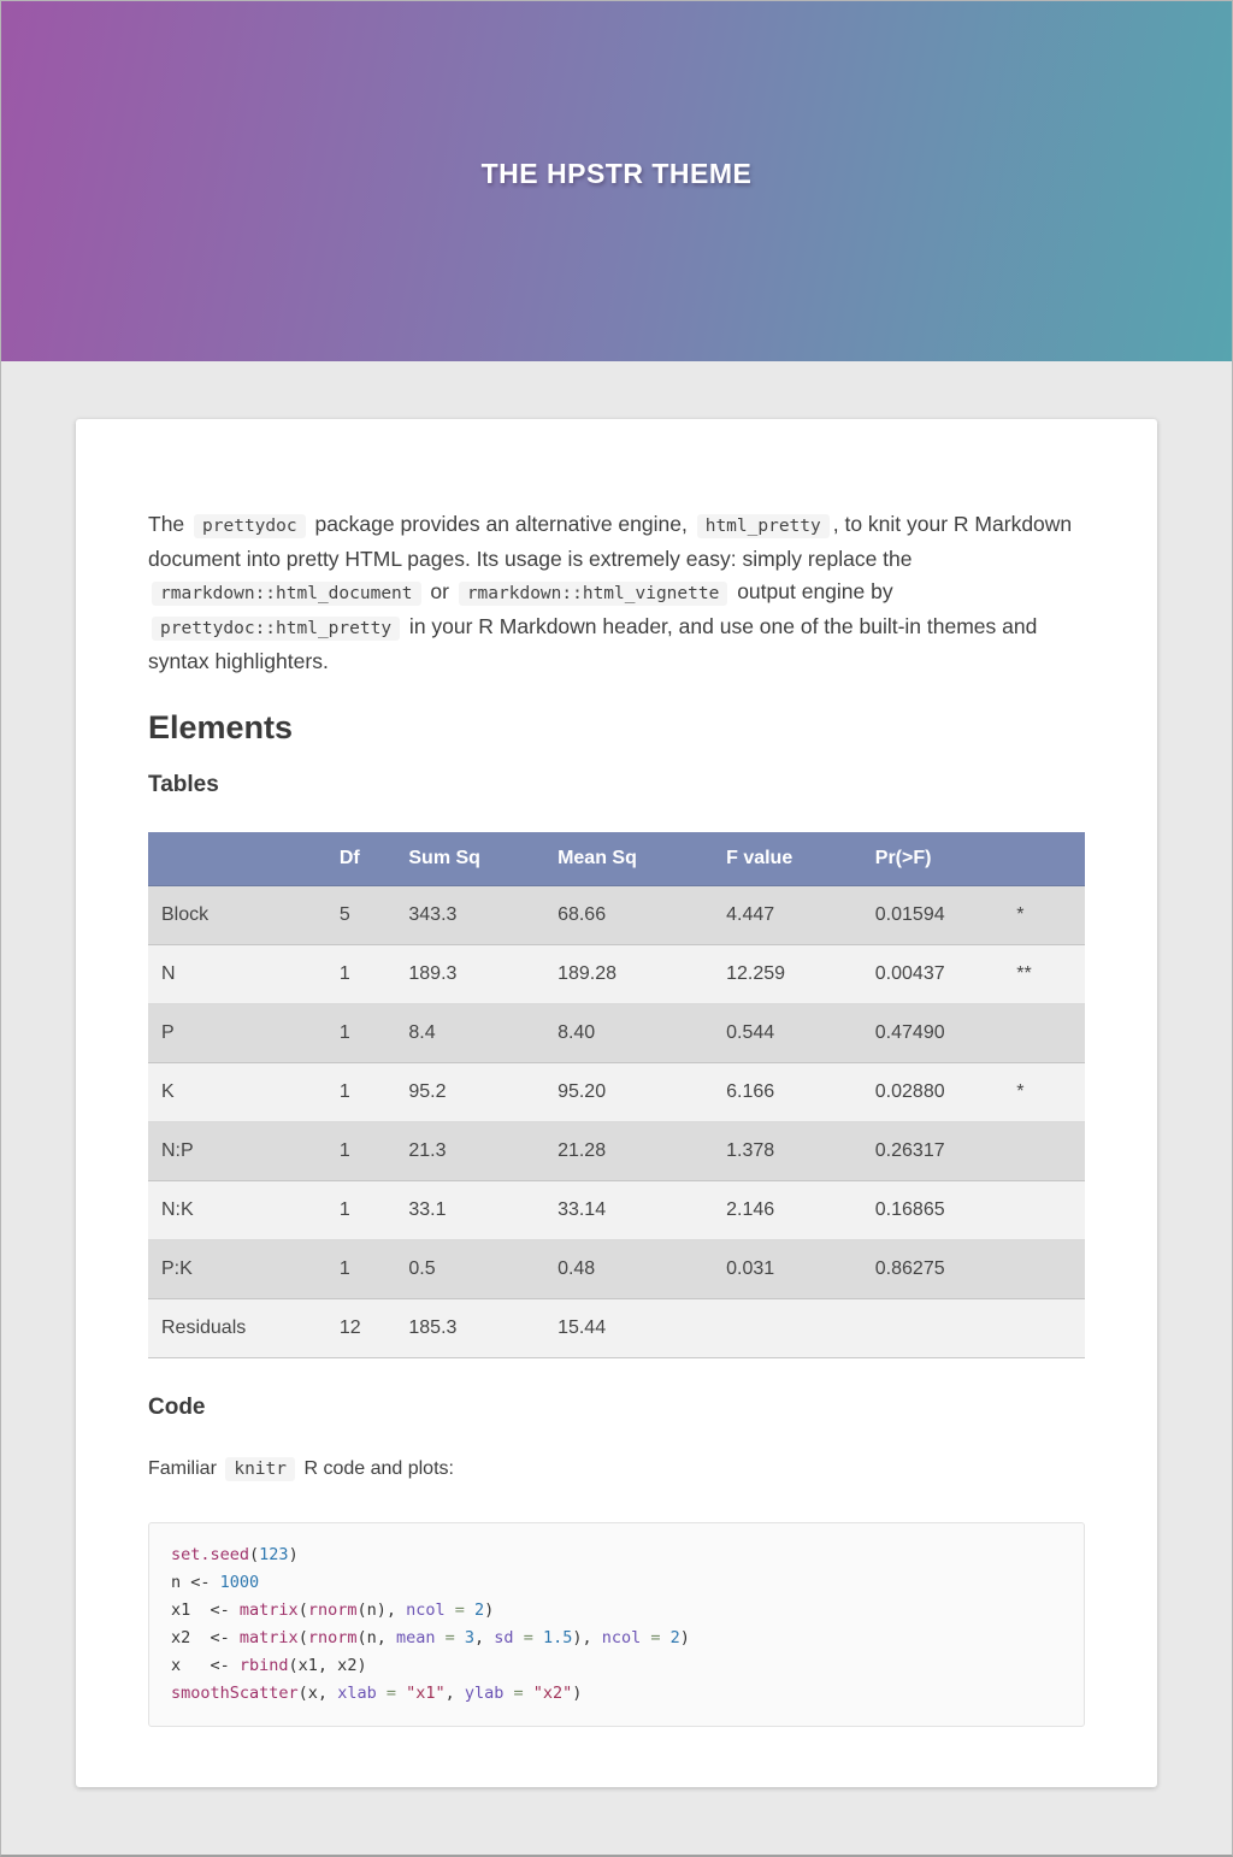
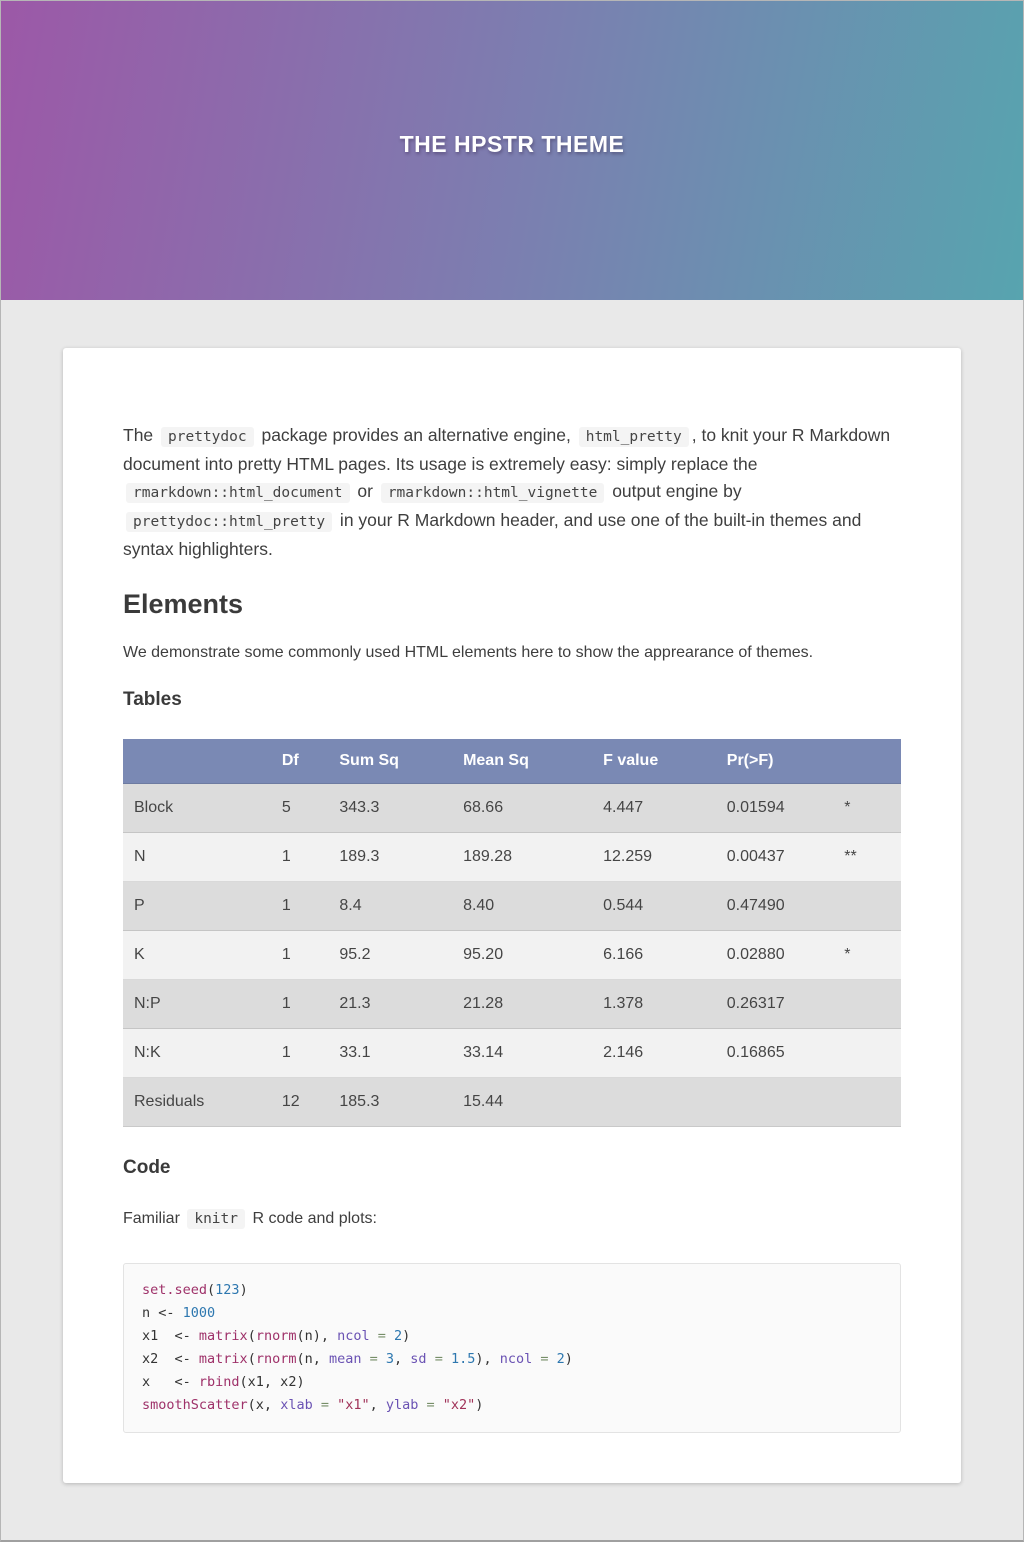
  THE HPSTR THEME
  The prettydoc package provides an alternative engine, html_pretty , to knit your R Markdown document into pretty HTML pages. Its usage is extremely easy: simply replace the rmarkdown::html_document or rmarkdown::html_vignette output engine by prettydoc::html_pretty in your R Markdown header, and use one of the built-in themes and syntax highlighters.
  Elements
+ We demonstrate some commonly used HTML elements here to show the apprearance of themes.
  Tables
  	Df	Sum Sq	Mean Sq	F value	Pr(>F)
  Block	5	343.3	68.66	4.447	0.01594	*
  N	1	189.3	189.28	12.259	0.00437	**
  P	1	8.4	8.40	0.544	0.47490
  K	1	95.2	95.20	6.166	0.02880	*
  N:P	1	21.3	21.28	1.378	0.26317
  N:K	1	33.1	33.14	2.146	0.16865
- P:K	1	0.5	0.48	0.031	0.86275
  Residuals	12	185.3	15.44
  Code
  Familiar knitr R code and plots:
  set.seed(123) n <- 1000 x1 <- matrix(rnorm(n), ncol = 2) x2 <- matrix(rnorm(n, mean = 3, sd = 1.5), ncol = 2) x <- rbind(x1, x2) smoothScatter(x, xlab = "x1", ylab = "x2")
